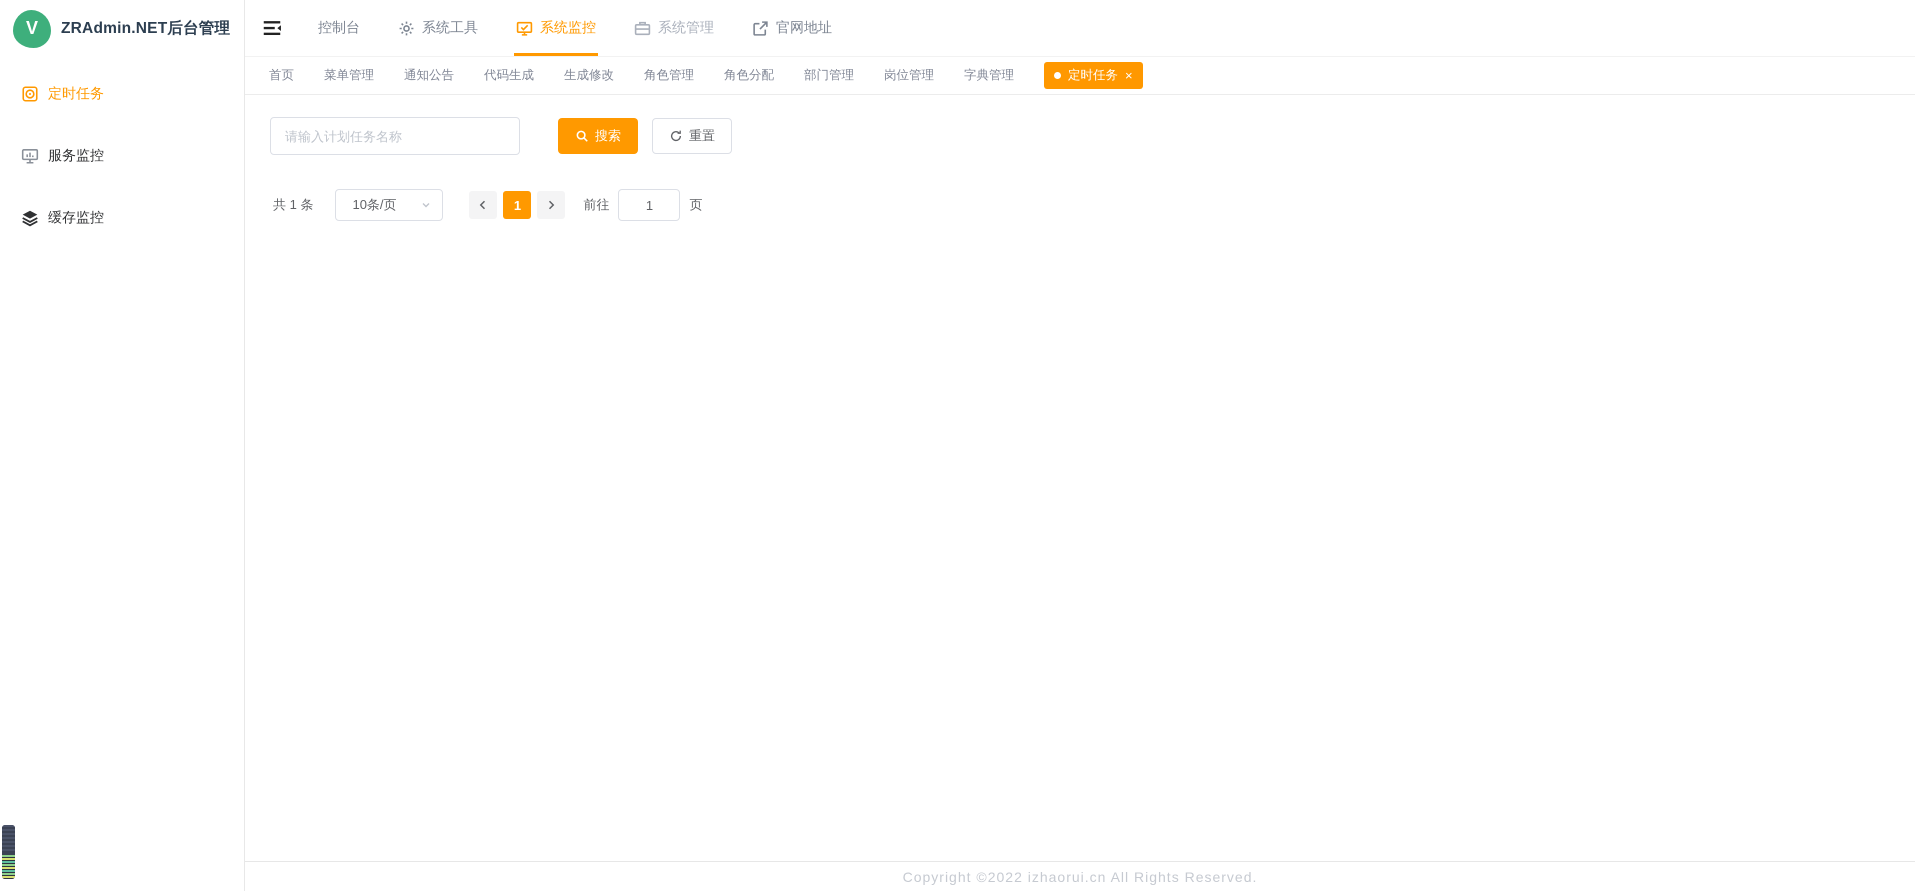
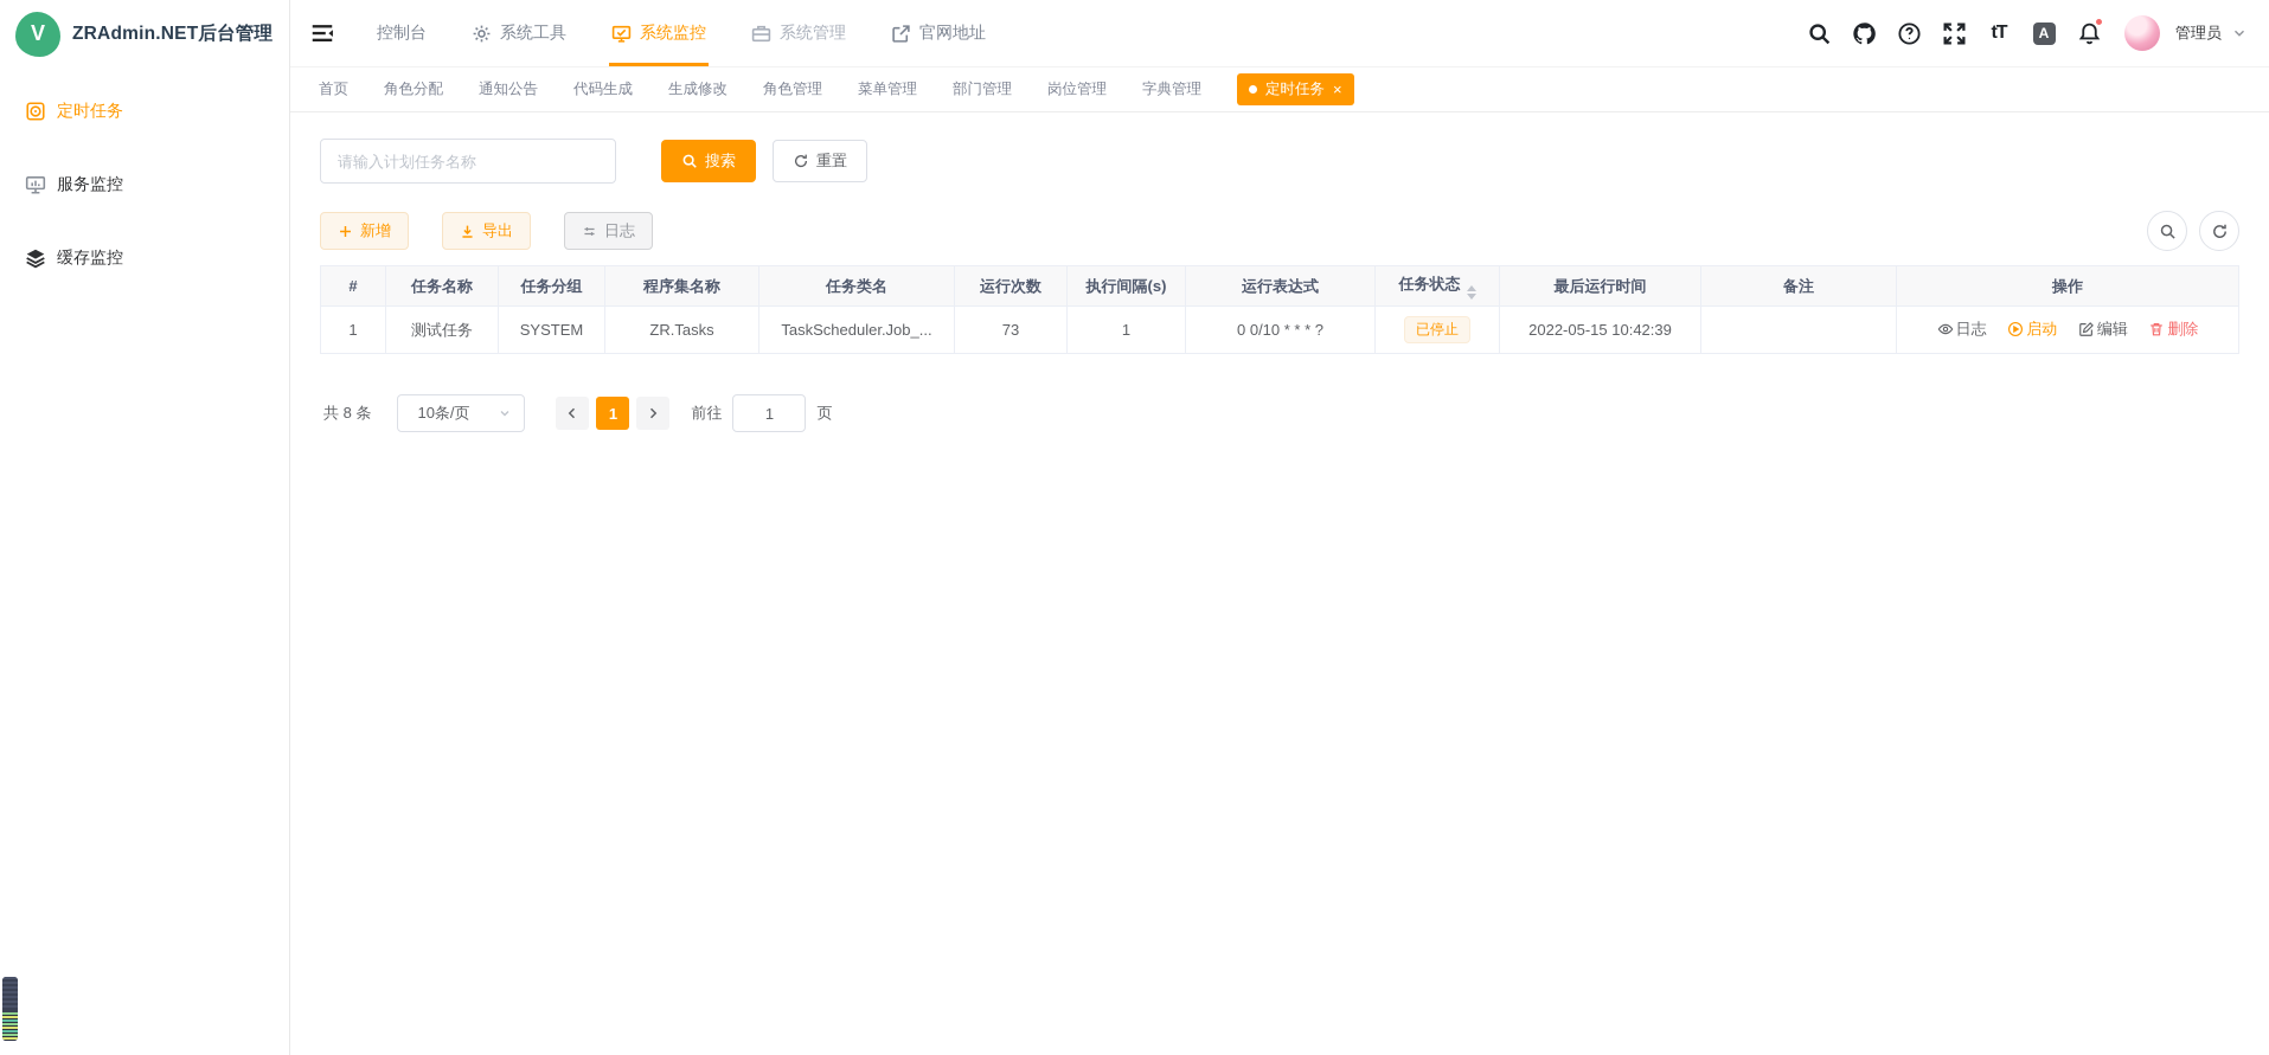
  V
  ZRAdmin.NET后台管理
  定时任务
  服务监控
  缓存监控
  控制台
  系统工具
  系统监控
  系统管理
  官网地址
+ tT
+ A
+ 管理员
  首页
- 菜单管理
+ 角色分配
  通知公告
  代码生成
  生成修改
  角色管理
- 角色分配
+ 菜单管理
  部门管理
  岗位管理
  字典管理
  定时任务
  ×
  请输入计划任务名称
  搜索
  重置
+ 新增
+ 导出
+ 日志
+ #	任务名称	任务分组	程序集名称	任务类名	运行次数	执行间隔(s)	运行表达式	任务状态	最后运行时间	备注	操作
+ 1	测试任务	SYSTEM	ZR.Tasks	TaskScheduler.Job_...	73	1	0 0/10 * * * ?	已停止	2022-05-15 10:42:39		日志 启动 编辑 删除
- 共 1 条
+ 共 8 条
  10条/页
  1
  前往
  1
  页
- Copyright ©2022 izhaorui.cn All Rights Reserved.
